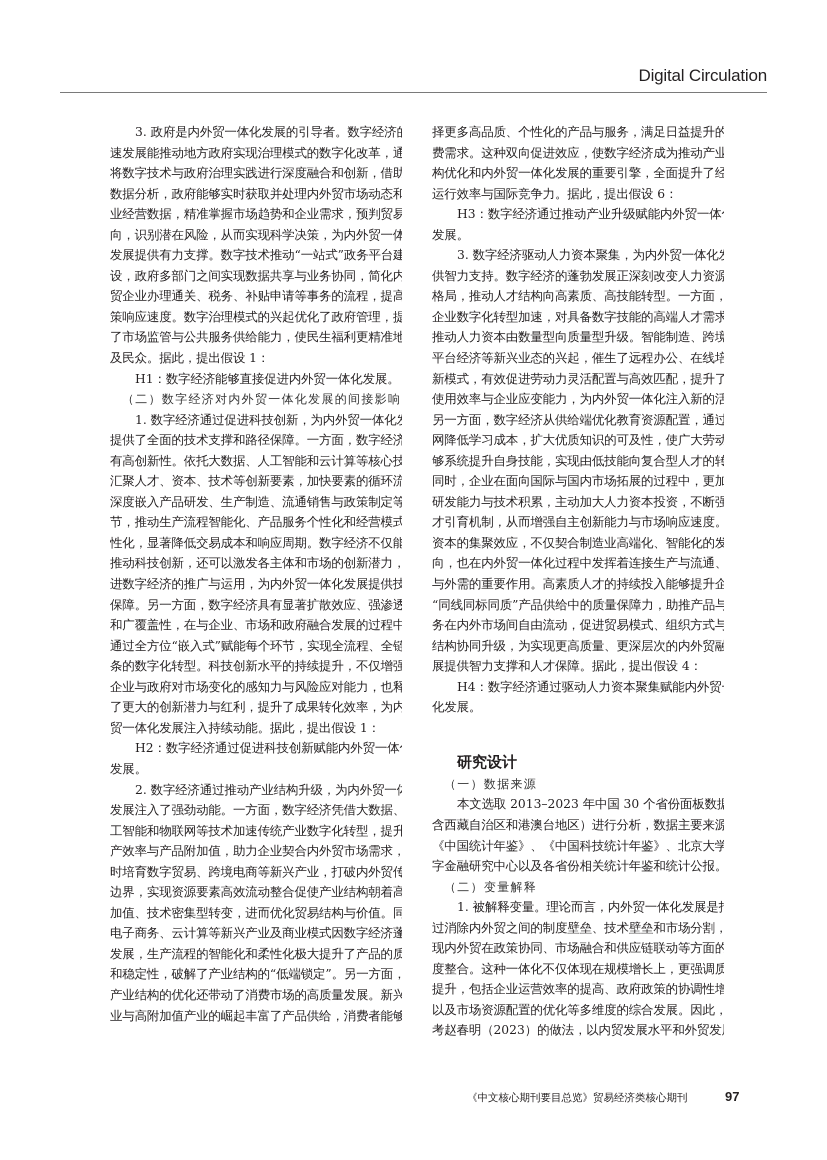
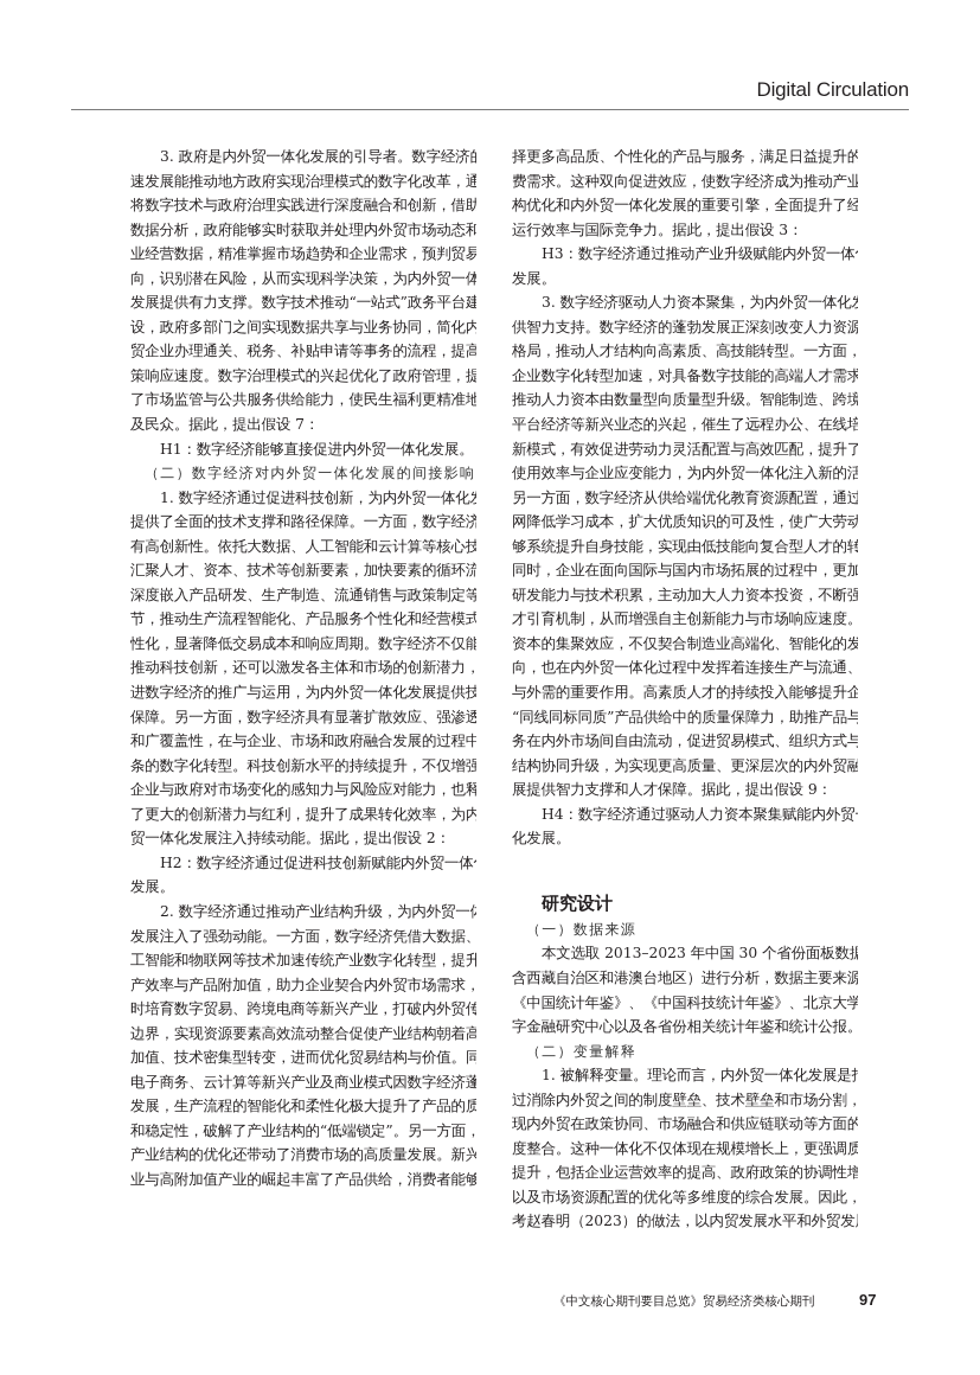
  Digital Circulation
  3. 政府是内外贸一体化发展的引导者。数字经济
  速发展能推动地方政府实现治理模式的数字化改革，通
  将数字技术与政府治理实践进行深度融合和创新，借助
  数据分析，政府能够实时获取并处理内外贸市场动态和
  业经营数据，精准掌握市场趋势和企业需求，预判贸易
  向，识别潜在风险，从而实现科学决策，为内外贸一体
  发展提供有力支撑。数字技术推动“一站式”政务平台建
  设，政府多部门之间实现数据共享与业务协同，简化内
  贸企业办理通关、税务、补贴申请等事务的流程，提高
  策响应速度。数字治理模式的兴起优化了政府管理，提
  了市场监管与公共服务供给能力，使民生福利更精准地
- 及民众。据此，提出假设 1：
+ 及民众。据此，提出假设 7：
  H1：数字经济能够直接促进内外贸一体化发展。
  （二）数字经济对内外贸一体化发展的间接影响
  1. 数字经济通过促进科技创新，为内外贸一体化
  提供了全面的技术支撑和路径保障。一方面，数字经济
  有高创新性。依托大数据、人工智能和云计算等核心技
  汇聚人才、资本、技术等创新要素，加快要素的循环流
  深度嵌入产品研发、生产制造、流通销售与政策制定等
  节，推动生产流程智能化、产品服务个性化和经营模式
  性化，显著降低交易成本和响应周期。数字经济不仅能
  推动科技创新，还可以激发各主体和市场的创新潜力，
  进数字经济的推广与运用，为内外贸一体化发展提供技
  保障。另一方面，数字经济具有显著扩散效应、强渗透
  和广覆盖性，在与企业、市场和政府融合发展的过程中
- 通过全方位“嵌入式”赋能每个环节，实现全流程、全链
  条的数字化转型。科技创新水平的持续提升，不仅增强
  企业与政府对市场变化的感知力与风险应对能力，也释
  了更大的创新潜力与红利，提升了成果转化效率，为内
- 贸一体化发展注入持续动能。据此，提出假设 1：
+ 贸一体化发展注入持续动能。据此，提出假设 2：
  H2：数字经济通过促进科技创新赋能内外贸一体
  发展。
  2. 数字经济通过推动产业结构升级，为内外贸一
  发展注入了强劲动能。一方面，数字经济凭借大数据、
  工智能和物联网等技术加速传统产业数字化转型，提升
  产效率与产品附加值，助力企业契合内外贸市场需求，
  时培育数字贸易、跨境电商等新兴产业，打破内外贸传
  边界，实现资源要素高效流动整合促使产业结构朝着高
  加值、技术密集型转变，进而优化贸易结构与价值。同
  电子商务、云计算等新兴产业及商业模式因数字经济蓬
  发展，生产流程的智能化和柔性化极大提升了产品的质
  和稳定性，破解了产业结构的“低端锁定”。另一方面，
  产业结构的优化还带动了消费市场的高质量发展。新兴
  业与高附加值产业的崛起丰富了产品供给，消费者能够
  择更多高品质、个性化的产品与服务，满足日益提升的
  费需求。这种双向促进效应，使数字经济成为推动产业
  构优化和内外贸一体化发展的重要引擎，全面提升了经
- 运行效率与国际竞争力。据此，提出假设 6：
+ 运行效率与国际竞争力。据此，提出假设 3：
  H3：数字经济通过推动产业升级赋能内外贸一体
  发展。
  3. 数字经济驱动人力资本聚集，为内外贸一体化
  供智力支持。数字经济的蓬勃发展正深刻改变人力资源
  格局，推动人才结构向高素质、高技能转型。一方面，
  企业数字化转型加速，对具备数字技能的高端人才需求
  推动人力资本由数量型向质量型升级。智能制造、跨境
  平台经济等新兴业态的兴起，催生了远程办公、在线培
  新模式，有效促进劳动力灵活配置与高效匹配，提升了
  使用效率与企业应变能力，为内外贸一体化注入新的活
  另一方面，数字经济从供给端优化教育资源配置，通过
  网降低学习成本，扩大优质知识的可及性，使广大劳动
  够系统提升自身技能，实现由低技能向复合型人才的转
  同时，企业在面向国际与国内市场拓展的过程中，更加
  研发能力与技术积累，主动加大人力资本投资，不断强
  才引育机制，从而增强自主创新能力与市场响应速度。
  资本的集聚效应，不仅契合制造业高端化、智能化的发
  向，也在内外贸一体化过程中发挥着连接生产与流通、
  与外需的重要作用。高素质人才的持续投入能够提升企
  “同线同标同质”产品供给中的质量保障力，助推产品与
  务在内外市场间自由流动，促进贸易模式、组织方式与
  结构协同升级，为实现更高质量、更深层次的内外贸融
- 展提供智力支撑和人才保障。据此，提出假设 4：
+ 展提供智力支撑和人才保障。据此，提出假设 9：
  H4：数字经济通过驱动人力资本聚集赋能内外贸
  化发展。
  研究设计
  （一）数据来源
  本文选取 2013–2023 年中国 30 个省份面板数据
  含西藏自治区和港澳台地区）进行分析，数据主要来源
  《中国统计年鉴》、《中国科技统计年鉴》、北京大学
  字金融研究中心以及各省份相关统计年鉴和统计公报。
  （二）变量解释
  1. 被解释变量。理论而言，内外贸一体化发展是
  过消除内外贸之间的制度壁垒、技术壁垒和市场分割，
  现内外贸在政策协同、市场融合和供应链联动等方面的
  度整合。这种一体化不仅体现在规模增长上，更强调质
  提升，包括企业运营效率的提高、政府政策的协调性增
  以及市场资源配置的优化等多维度的综合发展。因此，
  考赵春明（2023）的做法，以内贸发展水平和外贸发
  《中文核心期刊要目总览》贸易经济类核心期刊
  97
